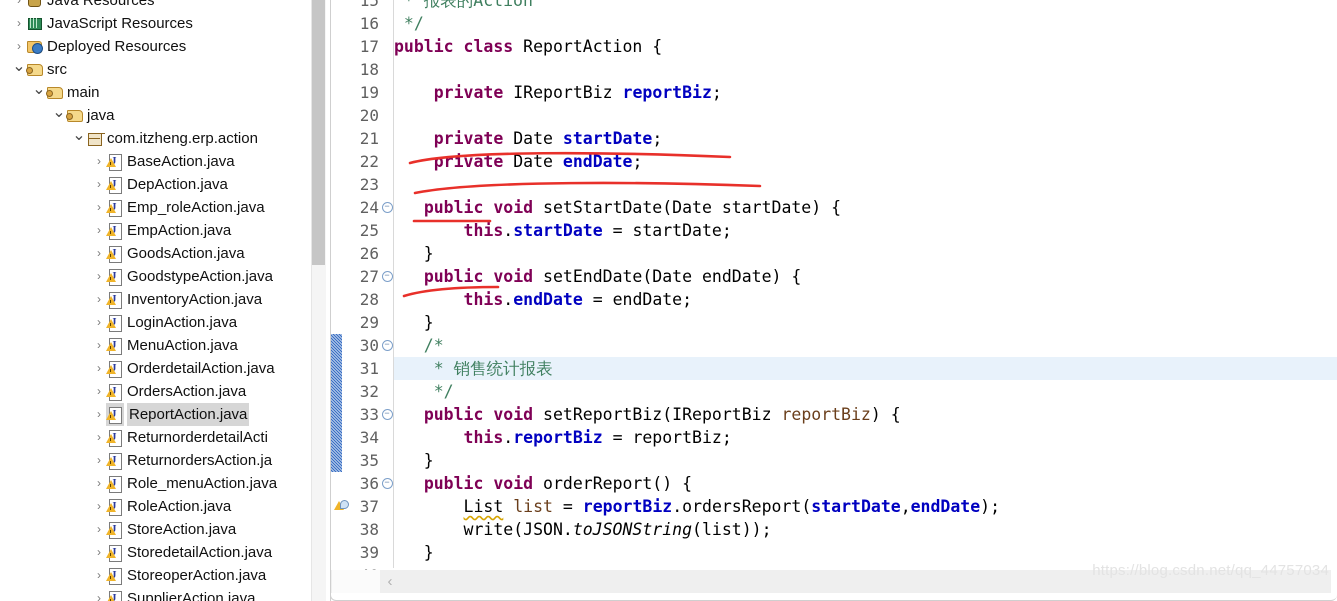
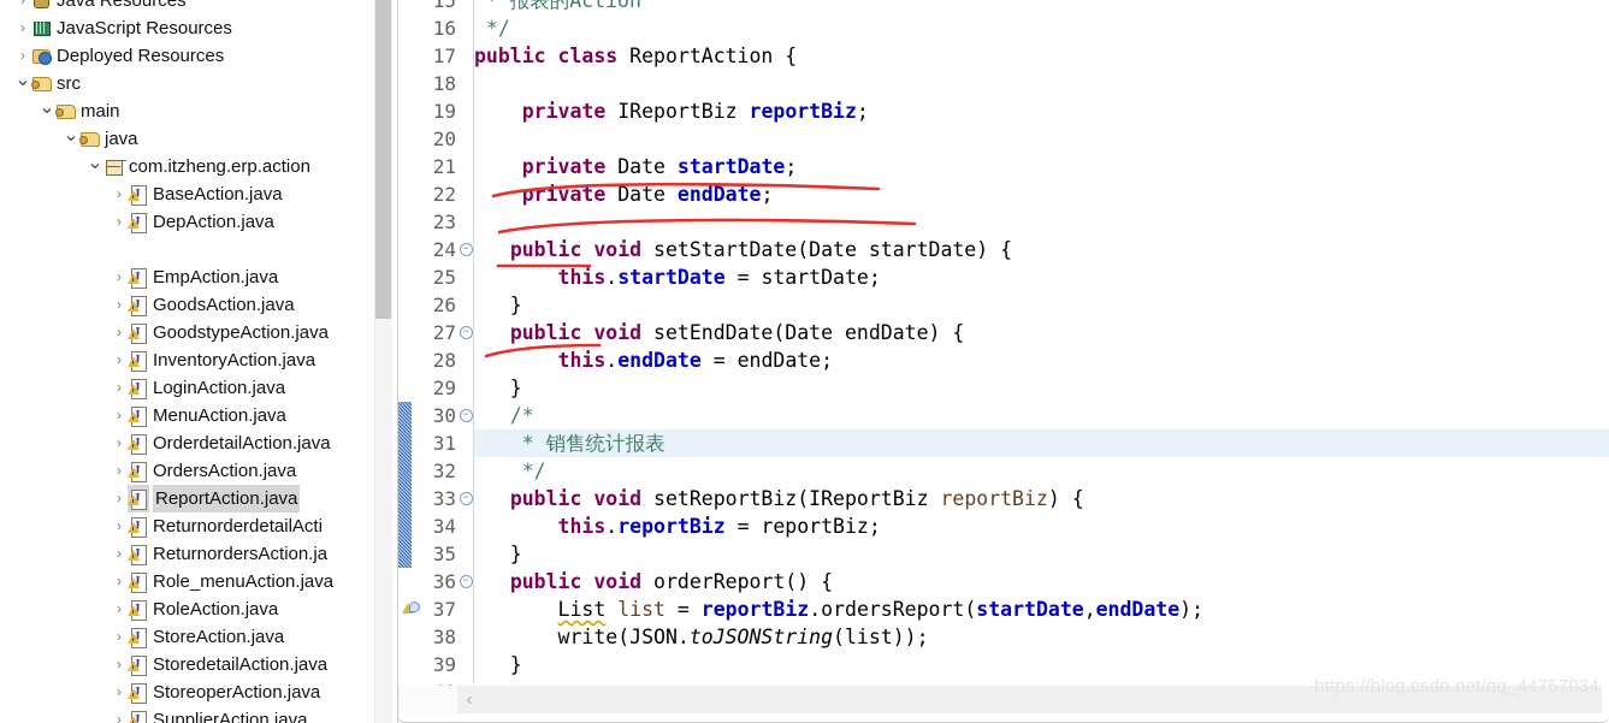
  › Java Resources
  › JavaScript Resources
  › Deployed Resources
  ⌄ src
  ⌄ main
  ⌄ java
  ⌄ com.itzheng.erp.action
  › BaseAction.java
  › DepAction.java
- › Emp_roleAction.java
  › EmpAction.java
  › GoodsAction.java
  › GoodstypeAction.java
  › InventoryAction.java
  › LoginAction.java
  › MenuAction.java
  › OrderdetailAction.java
  › OrdersAction.java
  › ReportAction.java
  › ReturnorderdetailActi
  › ReturnordersAction.ja
  › Role_menuAction.java
  › RoleAction.java
  › StoreAction.java
  › StoredetailAction.java
  › StoreoperAction.java
  › SupplierAction.java
  15
  16
  17
  18
  19
  20
  21
  22
  23
  24
  −
  25
  26
  27
  −
  28
  29
  30
  −
  31
  32
  33
  −
  34
  35
  36
  −
  37
  38
  39
  * 报表的Action
  */
  public class ReportAction {
  private IReportBiz reportBiz;
  private Date startDate;
  private Date endDate;
  public void setStartDate(Date startDate) {
  this.startDate = startDate;
  }
  public void setEndDate(Date endDate) {
  this.endDate = endDate;
  }
  /*
  * 销售统计报表
  */
  public void setReportBiz(IReportBiz reportBiz) {
  this.reportBiz = reportBiz;
  }
  public void orderReport() {
  List list = reportBiz.ordersReport(startDate,endDate);
  write(JSON.toJSONString(list));
  }
  ‹
  https://blog.csdn.net/qq_44757034
